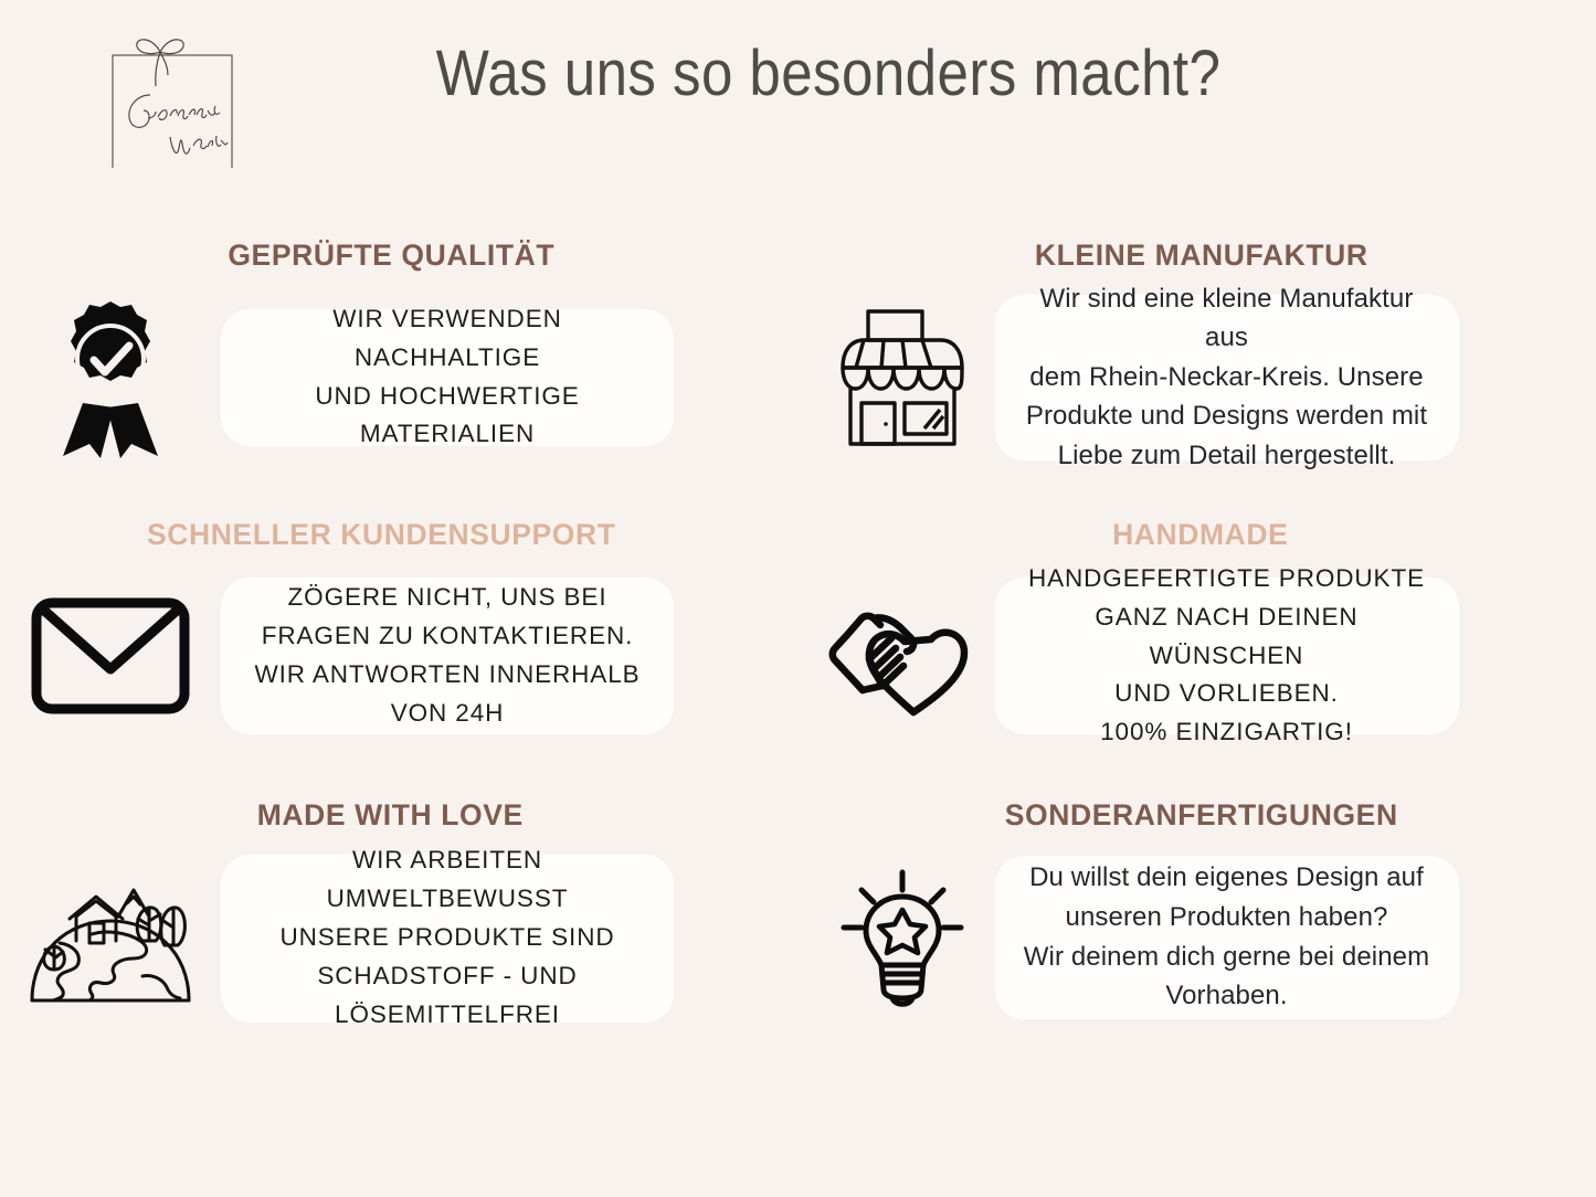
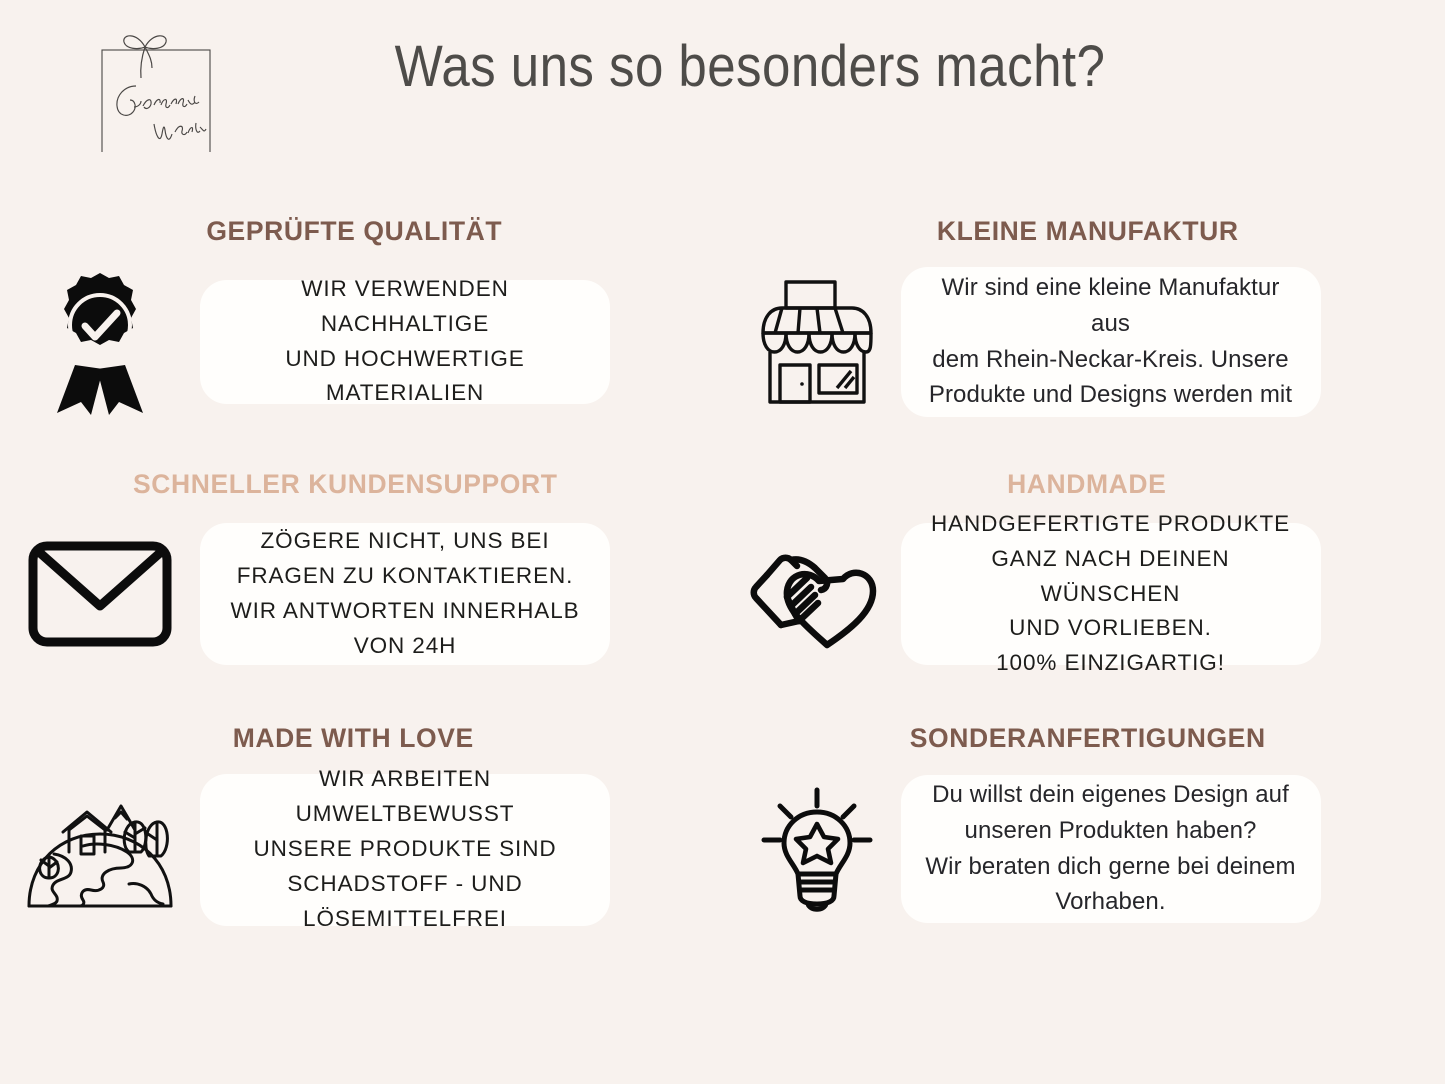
  Was uns so besonders macht?
  GEPRÜFTE QUALITÄT
  WIR VERWENDEN NACHHALTIGE
  UND HOCHWERTIGE MATERIALIEN
  KLEINE MANUFAKTUR
  Wir sind eine kleine Manufaktur aus
  dem Rhein-Neckar-Kreis. Unsere
  Produkte und Designs werden mit
- Liebe zum Detail hergestellt.
  SCHNELLER KUNDENSUPPORT
  ZÖGERE NICHT, UNS BEI
  FRAGEN ZU KONTAKTIEREN.
  WIR ANTWORTEN INNERHALB
  VON 24H
  HANDMADE
  HANDGEFERTIGTE PRODUKTE
  GANZ NACH DEINEN WÜNSCHEN
  UND VORLIEBEN.
  100% EINZIGARTIG!
  MADE WITH LOVE
  WIR ARBEITEN UMWELTBEWUSST
  UNSERE PRODUKTE SIND
  SCHADSTOFF - UND
  LÖSEMITTELFREI
  SONDERANFERTIGUNGEN
  Du willst dein eigenes Design auf
  unseren Produkten haben?
- Wir deinem dich gerne bei deinem
+ Wir beraten dich gerne bei deinem
  Vorhaben.
